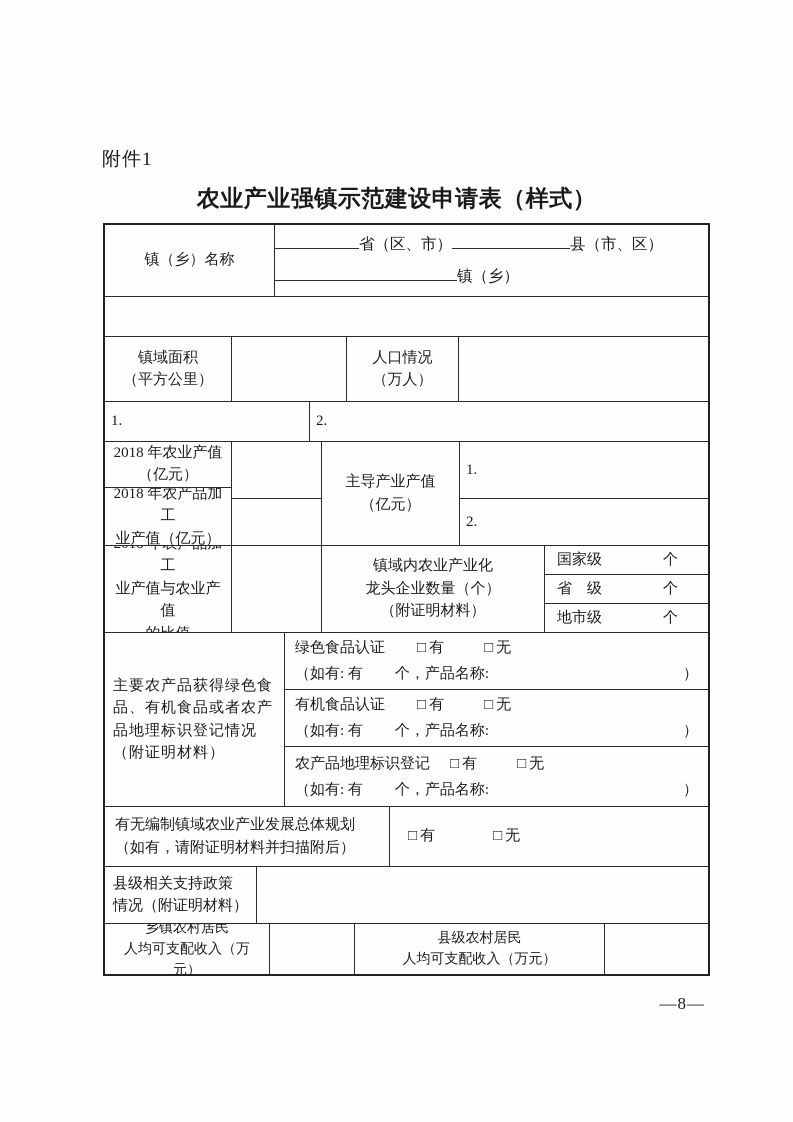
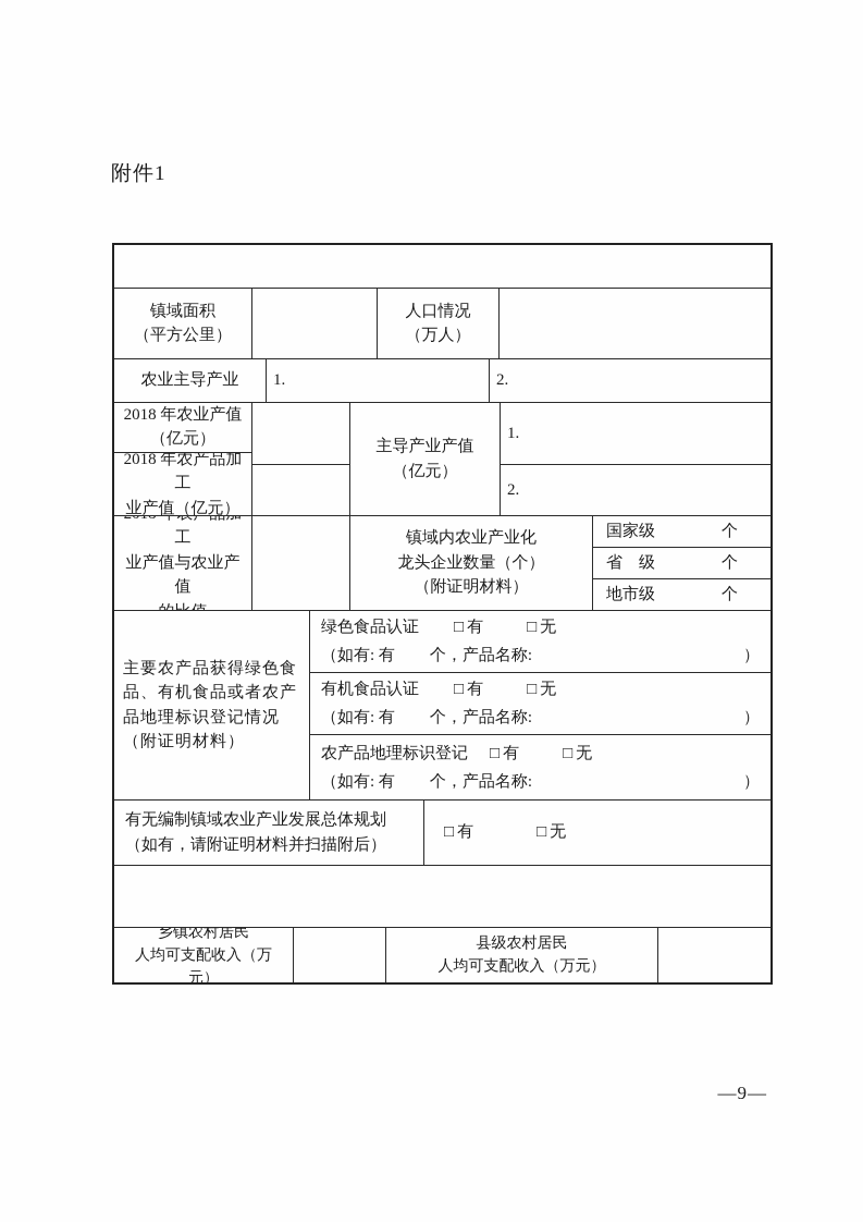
  附件1
- 农业产业强镇示范建设申请表（样式）
- 镇（乡）名称
- 省（区、市）
- 县（市、区）
- 镇（乡）
  镇域面积
  （平方公里）
  人口情况
  （万人）
+ 农业主导产业
  1.
  2.
  2018 年农业产值
  （亿元）
  2018 年农产品加工
  业产值（亿元）
  主导产业产值
  （亿元）
  1.
  2.
  业产值与农业产值
  镇域内农业产业化
  龙头企业数量（个）
  （附证明材料）
  国家级
  个
  省 级
  个
  地市级
  个
  主要农产品获得绿色食
  品、有机食品或者农产
  品地理标识登记情况
  （附证明材料）
  绿色食品认证
  □
  有
  □
  无
  （如有: 有
  个，产品名称:
  ）
  有机食品认证
  □
  有
  □
  无
  （如有: 有
  个，产品名称:
  ）
  农产品地理标识登记
  □
  有
  □
  无
  （如有: 有
  个，产品名称:
  ）
  有无编制镇域农业产业发展总体规划
  （如有，请附证明材料并扫描附后）
  □
  有
  □
  无
- 县级相关支持政策
- 情况（附证明材料）
  乡镇农村居民
  人均可支配收入（万元）
  县级农村居民
  人均可支配收入（万元）
- —8—
+ —9—
